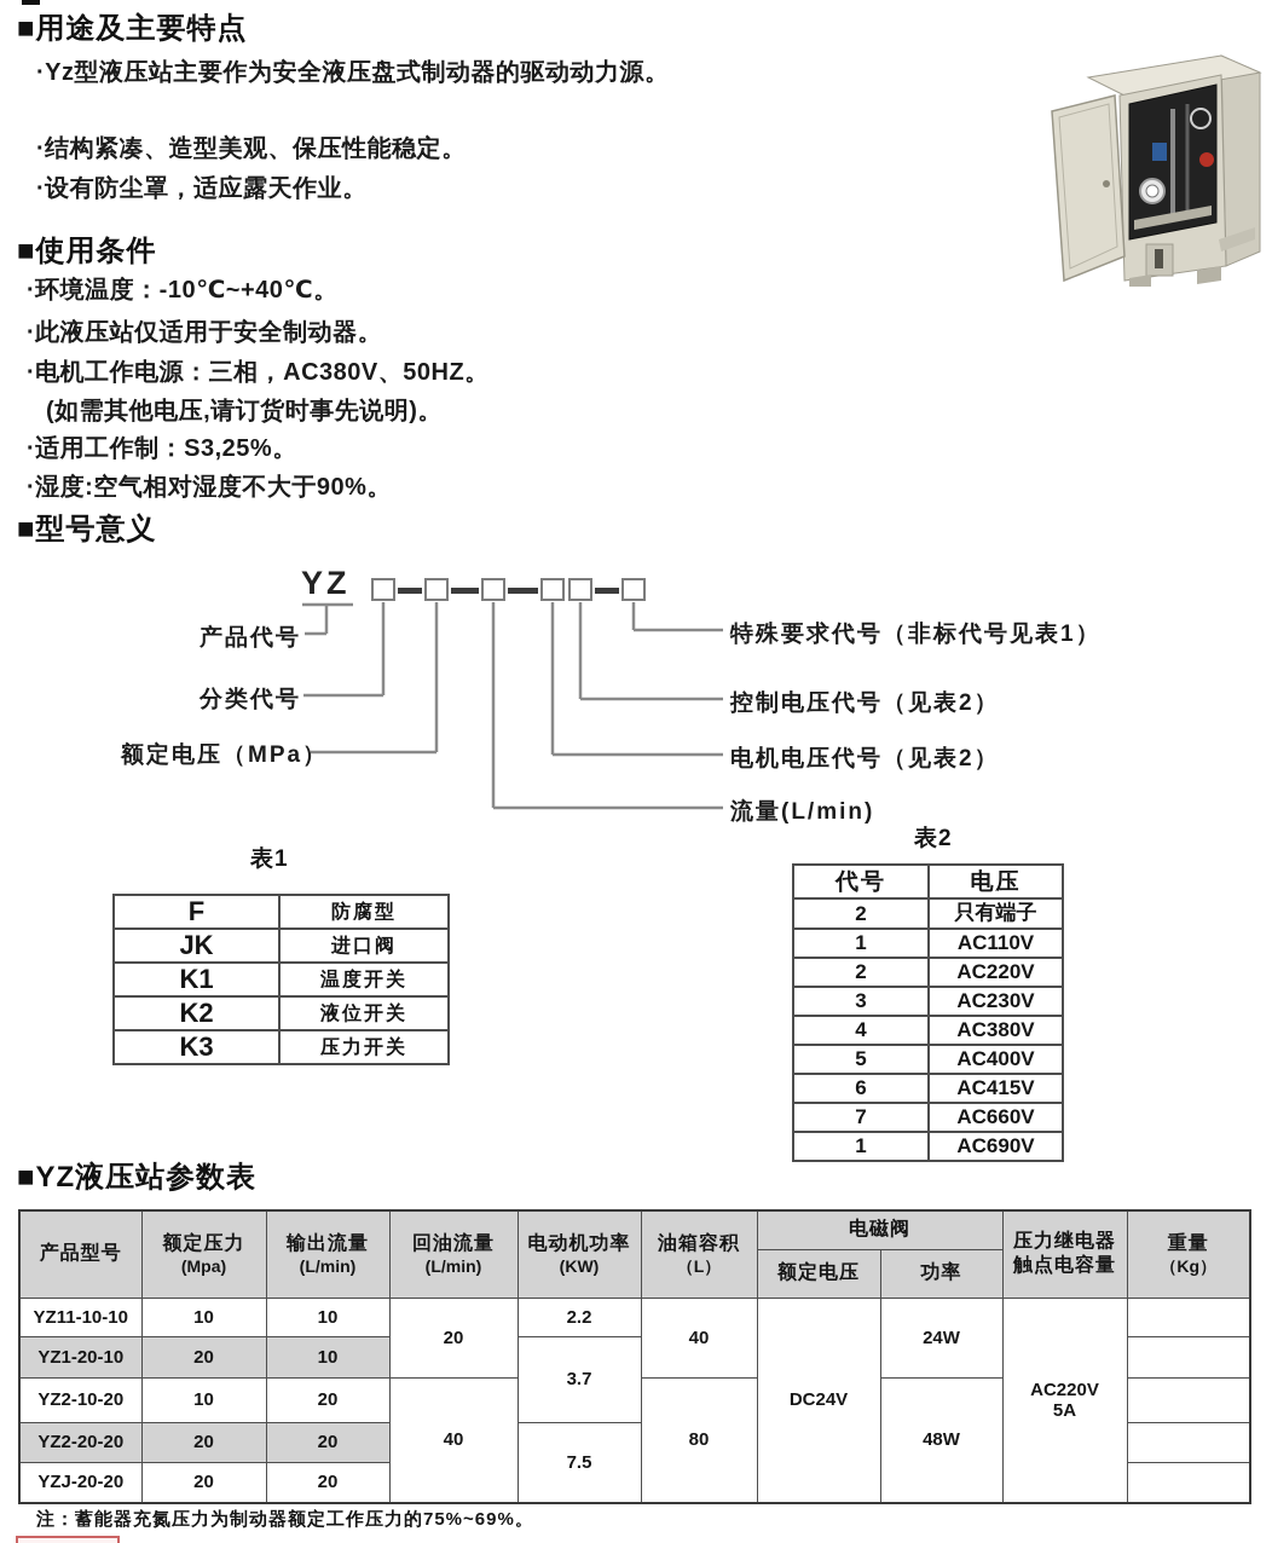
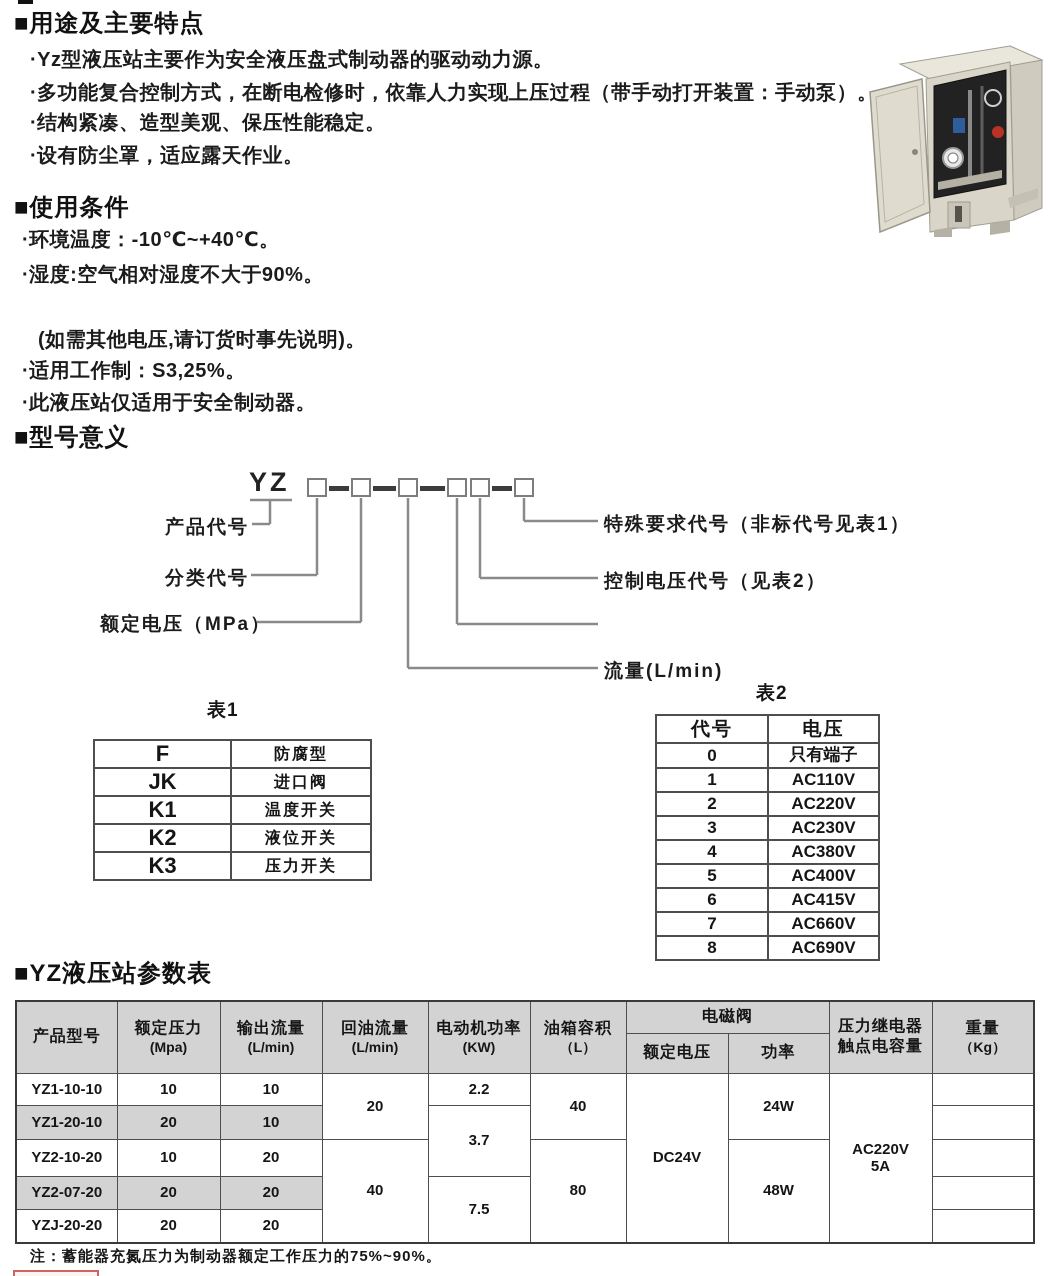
  ■用途及主要特点
  ·Yz型液压站主要作为安全液压盘式制动器的驱动动力源。
+ ·多功能复合控制方式，在断电检修时，依靠人力实现上压过程（带手动打开装置：手动泵）。
  ·结构紧凑、造型美观、保压性能稳定。
  ·设有防尘罩，适应露天作业。
  ■使用条件
  ·环境温度：-10℃~+40℃。
- ·此液压站仅适用于安全制动器。
+ ·湿度:空气相对湿度不大于90%。
- ·电机工作电源：三相，AC380V、50HZ。
  (如需其他电压,请订货时事先说明)。
  ·适用工作制：S3,25%。
- ·湿度:空气相对湿度不大于90%。
+ ·此液压站仅适用于安全制动器。
  ■型号意义
  YZ
  产品代号
  分类代号
  额定电压（MPa）
  特殊要求代号（非标代号见表1）
  控制电压代号（见表2）
- 电机电压代号（见表2）
  流量(L/min)
  表1
  F	防腐型
  JK	进口阀
  K1	温度开关
  K2	液位开关
  K3	压力开关
  表2
  代号	电压
- 2	只有端子
+ 0	只有端子
  1	AC110V
  2	AC220V
  3	AC230V
  4	AC380V
  5	AC400V
  6	AC415V
  7	AC660V
- 1	AC690V
+ 8	AC690V
  ■YZ液压站参数表
  产品型号	额定压力(Mpa)	输出流量(L/min)	回油流量(L/min)	电动机功率(KW)	油箱容积（L）	电磁阀	压力继电器触点电容量	重量（Kg）
  额定电压	功率
- YZ11-10-10	10	10	20	2.2	40	DC24V	24W	AC220V5A
+ YZ1-10-10	10	10	20	2.2	40	DC24V	24W	AC220V5A
  YZ1-20-10	20	10	3.7
  YZ2-10-20	10	20	40	80	48W
- YZ2-20-20	20	20	7.5
+ YZ2-07-20	20	20	7.5
  YZJ-20-20	20	20
- 注：蓄能器充氮压力为制动器额定工作压力的75%~69%。
+ 注：蓄能器充氮压力为制动器额定工作压力的75%~90%。
